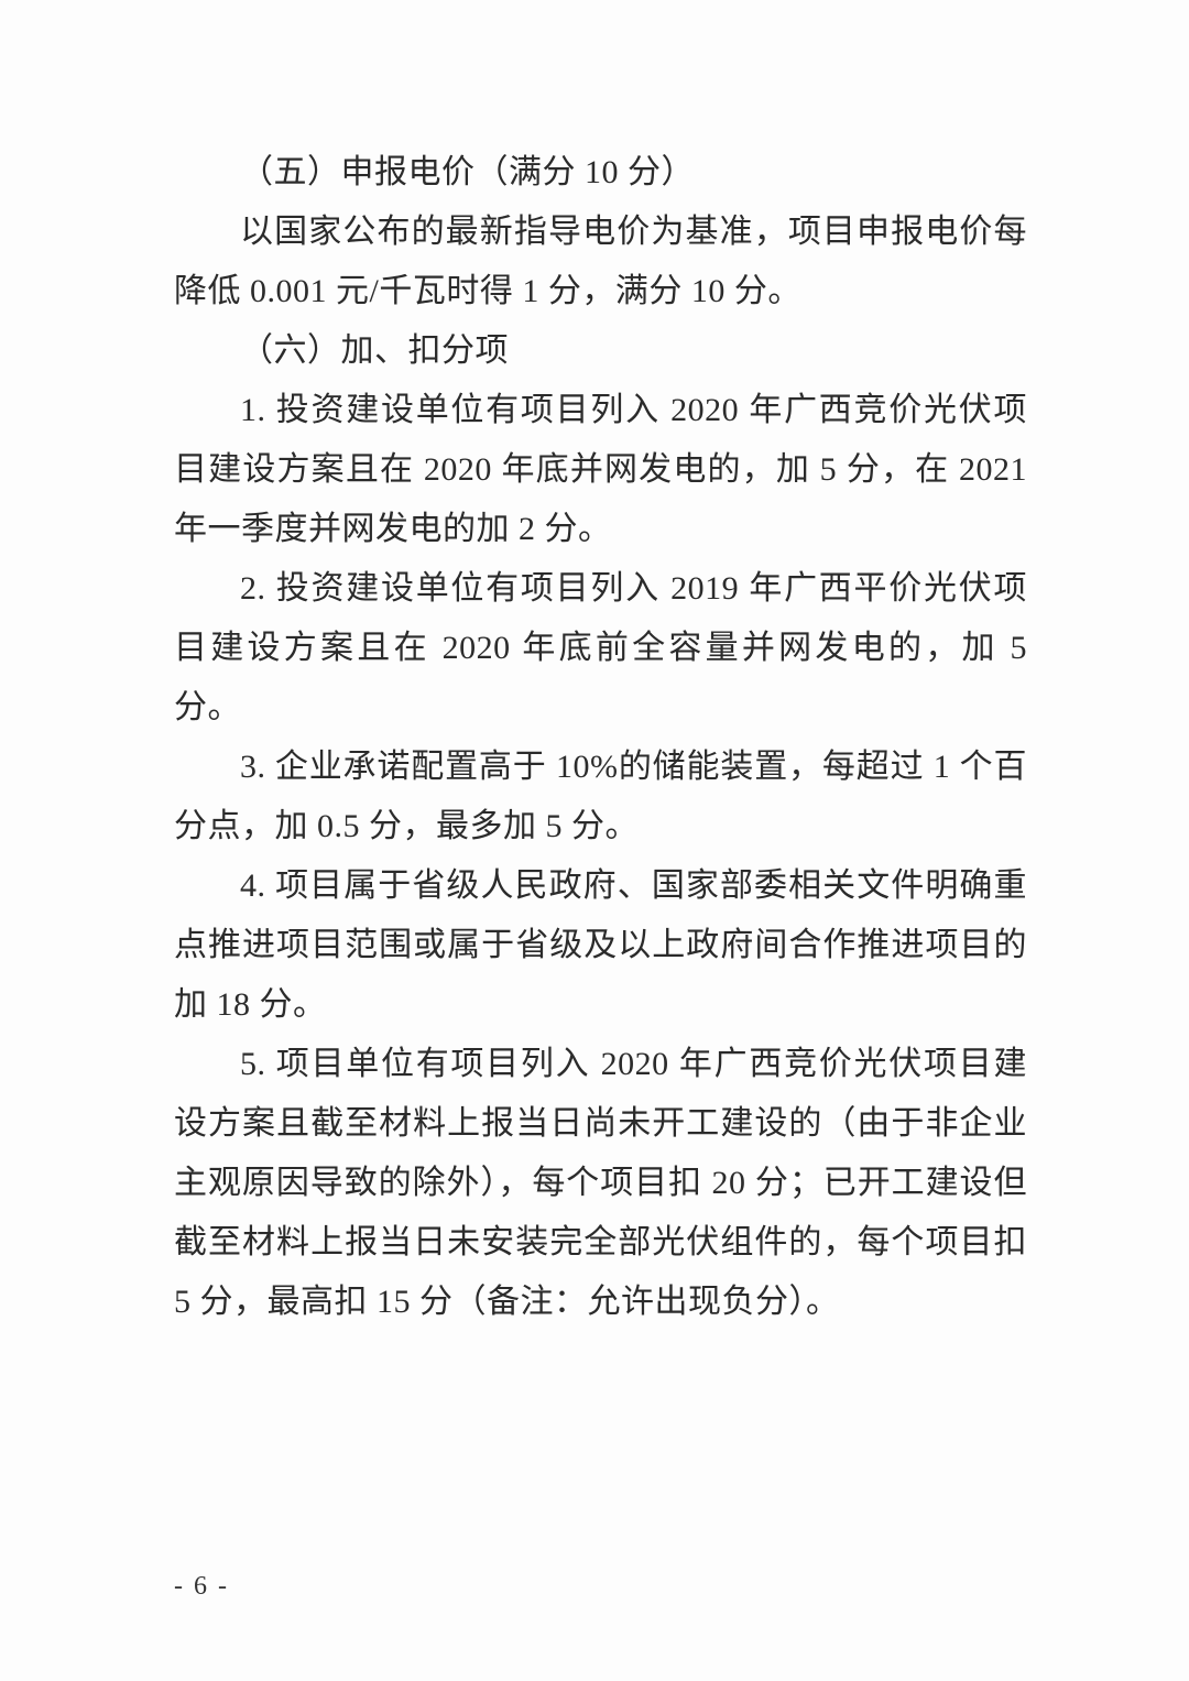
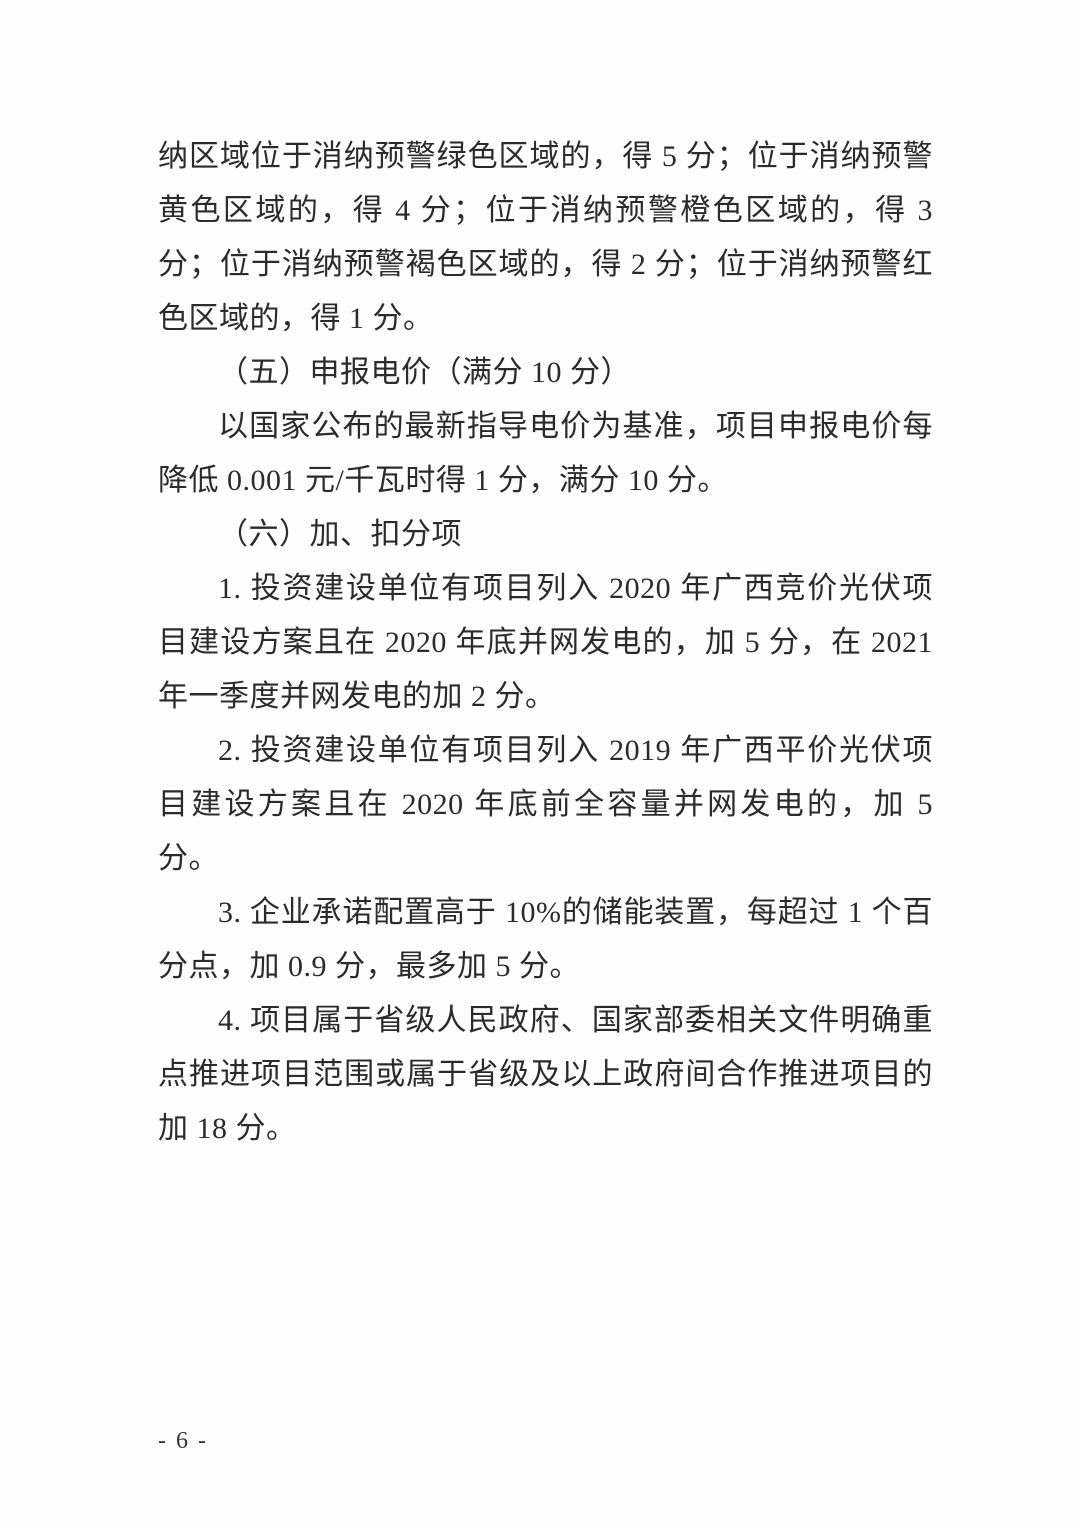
+ 纳区域位于消纳预警绿色区域的，得 5 分；位于消纳预警黄色区域的，得 4 分；位于消纳预警橙色区域的，得 3 分；位于消纳预警褐色区域的，得 2 分；位于消纳预警红色区域的，得 1 分。
  （五）申报电价（满分 10 分）
  以国家公布的最新指导电价为基准，项目申报电价每降低 0.001 元/千瓦时得 1 分，满分 10 分。
  （六）加、扣分项
  1. 投资建设单位有项目列入 2020 年广西竞价光伏项目建设方案且在 2020 年底并网发电的，加 5 分，在 2021 年一季度并网发电的加 2 分。
  2. 投资建设单位有项目列入 2019 年广西平价光伏项目建设方案且在 2020 年底前全容量并网发电的，加 5 分。
- 3. 企业承诺配置高于 10%的储能装置，每超过 1 个百分点，加 0.5 分，最多加 5 分。
+ 3. 企业承诺配置高于 10%的储能装置，每超过 1 个百分点，加 0.9 分，最多加 5 分。
  4. 项目属于省级人民政府、国家部委相关文件明确重点推进项目范围或属于省级及以上政府间合作推进项目的加 18 分。
- 5. 项目单位有项目列入 2020 年广西竞价光伏项目建设方案且截至材料上报当日尚未开工建设的（由于非企业主观原因导致的除外），每个项目扣 20 分；已开工建设但截至材料上报当日未安装完全部光伏组件的，每个项目扣 5 分，最高扣 15 分（备注：允许出现负分）。
  - 6 -
